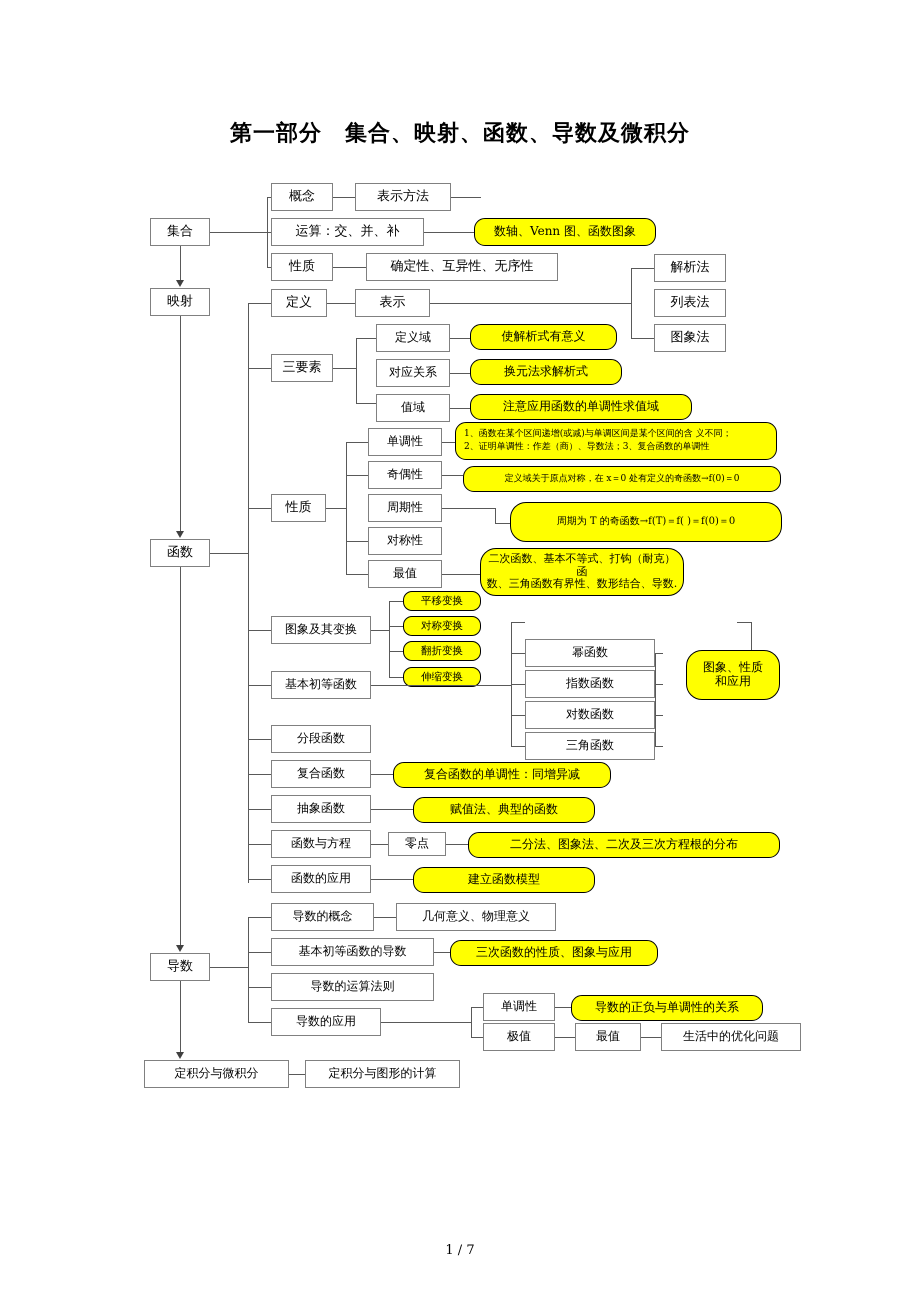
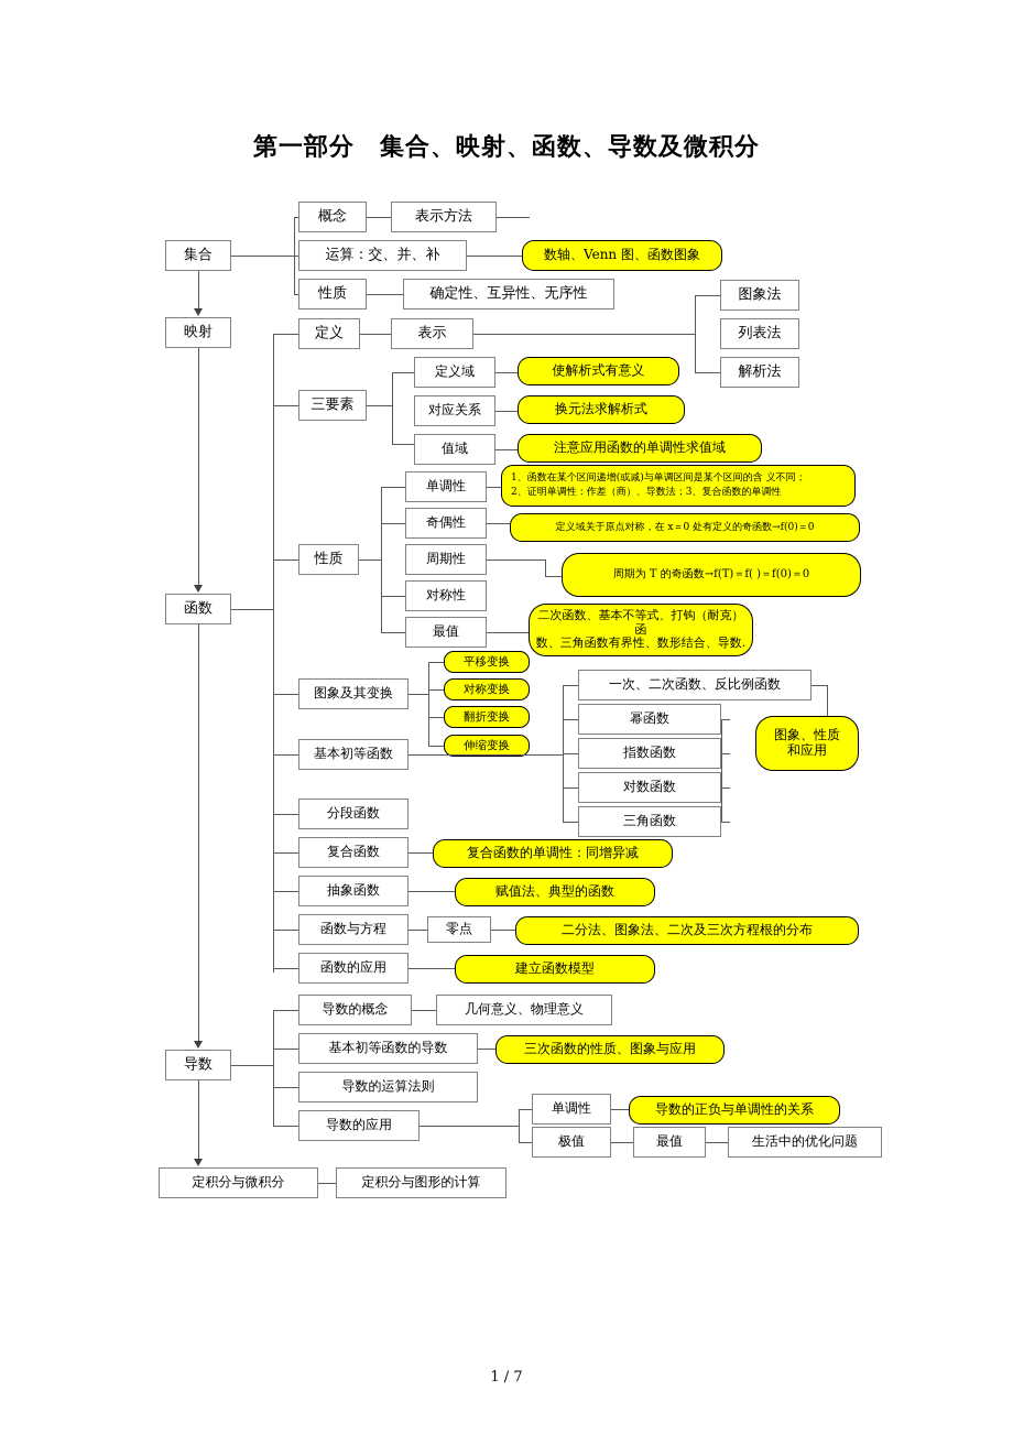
  第一部分 集合、映射、函数、导数及微积分
  集合
  映射
  函数
  导数
  定积分与微积分
  概念
  表示方法
  运算：交、并、补
  数轴、Venn 图、函数图象
  性质
  确定性、互异性、无序性
  定义
  表示
- 解析法
+ 图象法
  列表法
- 图象法
+ 解析法
  三要素
  定义域
  使解析式有意义
  对应关系
  换元法求解析式
  值域
  注意应用函数的单调性求值域
  性质
  单调性
  1、函数在某个区间递增(或减)与单调区间是某个区间的含 义不同；
  2、证明单调性：作差（商）、导数法；3、复合函数的单调性
  奇偶性
  定义域关于原点对称，在 x＝0 处有定义的奇函数→f(0)＝0
  周期性
  周期为 T 的奇函数→f(T)＝f( )＝f(0)＝0
  对称性
  最值
  二次函数、基本不等式、打钩（耐克）函
  数、三角函数有界性、数形结合、导数.
  图象及其变换
  平移变换
  对称变换
  翻折变换
  伸缩变换
  基本初等函数
+ 一次、二次函数、反比例函数
  幂函数
  指数函数
  对数函数
  三角函数
  图象、性质
  和应用
  分段函数
  复合函数
  复合函数的单调性：同增异减
  抽象函数
  赋值法、典型的函数
  函数与方程
  零点
  二分法、图象法、二次及三次方程根的分布
  函数的应用
  建立函数模型
  导数的概念
  几何意义、物理意义
  基本初等函数的导数
  三次函数的性质、图象与应用
  导数的运算法则
  导数的应用
  单调性
  导数的正负与单调性的关系
  极值
  最值
  生活中的优化问题
  定积分与图形的计算
  1 / 7
